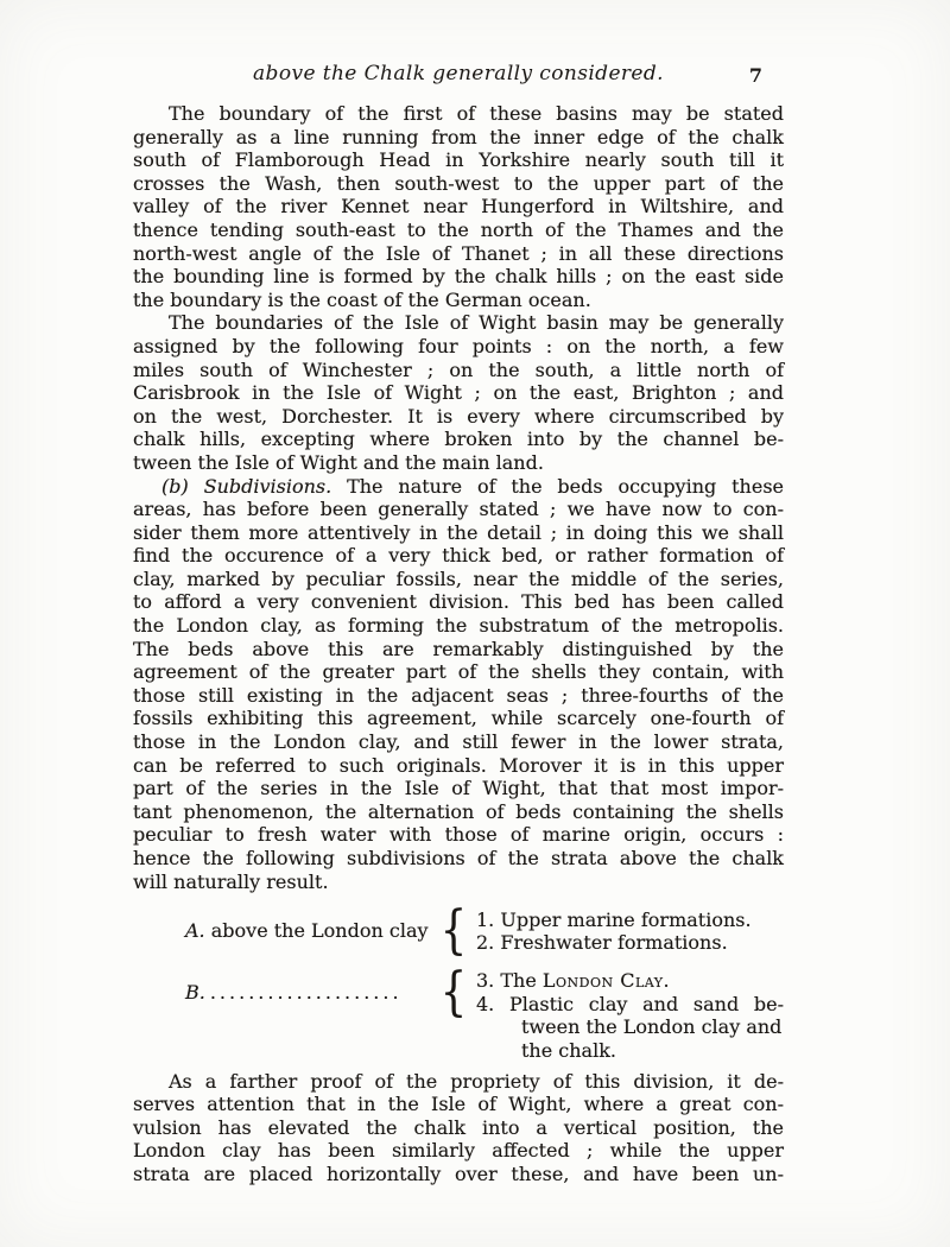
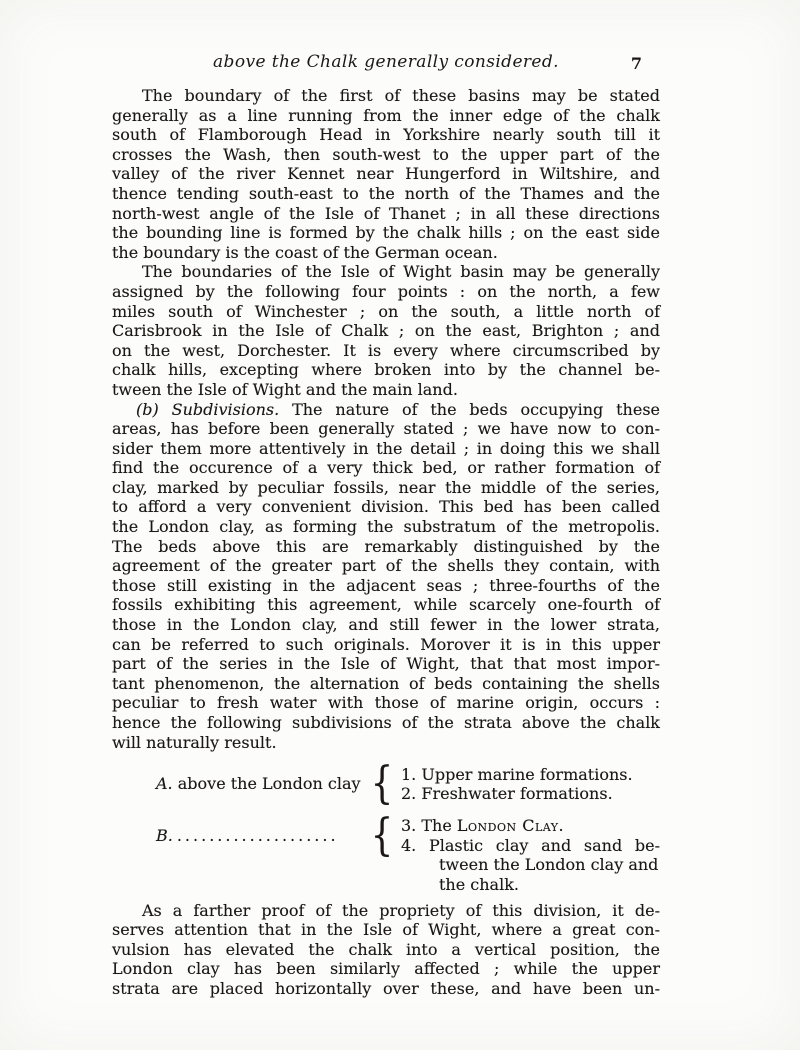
  above the Chalk generally considered.
  7
  The boundary of the first of these basins may be stated
  generally as a line running from the inner edge of the chalk
  south of Flamborough Head in Yorkshire nearly south till it
  crosses the Wash, then south-west to the upper part of the
  valley of the river Kennet near Hungerford in Wiltshire, and
  thence tending south-east to the north of the Thames and the
  north-west angle of the Isle of Thanet ; in all these directions
  the bounding line is formed by the chalk hills ; on the east side
  the boundary is the coast of the German ocean.
  The boundaries of the Isle of Wight basin may be generally
  assigned by the following four points : on the north, a few
  miles south of Winchester ; on the south, a little north of
- Carisbrook in the Isle of Wight ; on the east, Brighton ; and
+ Carisbrook in the Isle of Chalk ; on the east, Brighton ; and
  on the west, Dorchester. It is every where circumscribed by
  chalk hills, excepting where broken into by the channel be-
  tween the Isle of Wight and the main land.
  (b) Subdivisions. The nature of the beds occupying these
  areas, has before been generally stated ; we have now to con-
  sider them more attentively in the detail ; in doing this we shall
  find the occurence of a very thick bed, or rather formation of
  clay, marked by peculiar fossils, near the middle of the series,
  to afford a very convenient division. This bed has been called
  the London clay, as forming the substratum of the metropolis.
  The beds above this are remarkably distinguished by the
  agreement of the greater part of the shells they contain, with
  those still existing in the adjacent seas ; three-fourths of the
  fossils exhibiting this agreement, while scarcely one-fourth of
  those in the London clay, and still fewer in the lower strata,
  can be referred to such originals. Morover it is in this upper
  part of the series in the Isle of Wight, that that most impor-
  tant phenomenon, the alternation of beds containing the shells
  peculiar to fresh water with those of marine origin, occurs :
  hence the following subdivisions of the strata above the chalk
  will naturally result.
  A. above the London clay
  {
  1. Upper marine formations.
  2. Freshwater formations.
  B. ....................
  {
  3. The London Clay.
  4. Plastic clay and sand be-
  tween the London clay and
  the chalk.
  As a farther proof of the propriety of this division, it de-
  serves attention that in the Isle of Wight, where a great con-
  vulsion has elevated the chalk into a vertical position, the
  London clay has been similarly affected ; while the upper
  strata are placed horizontally over these, and have been un-
